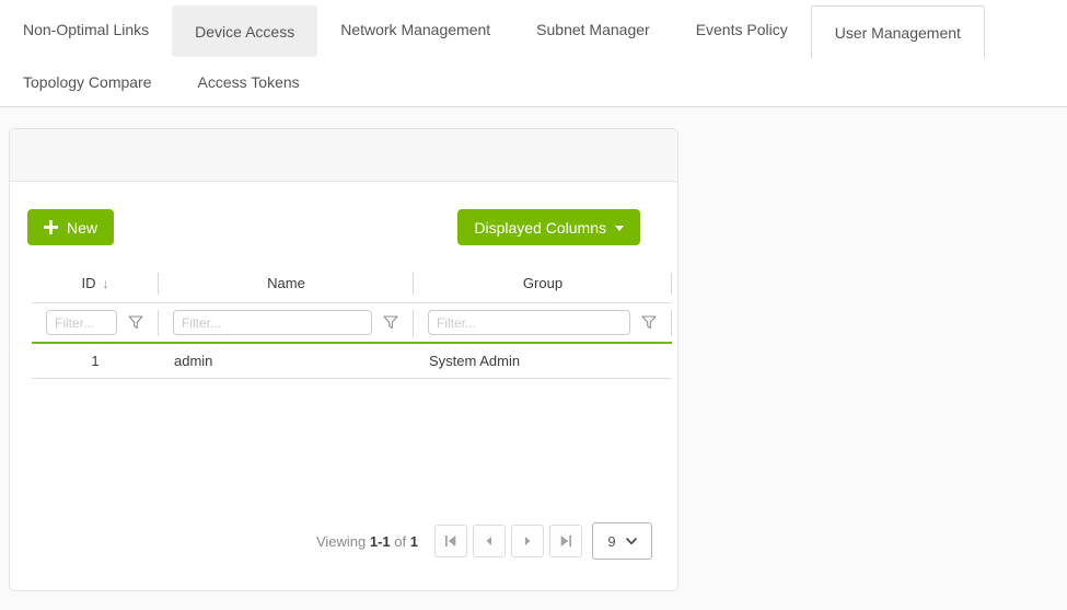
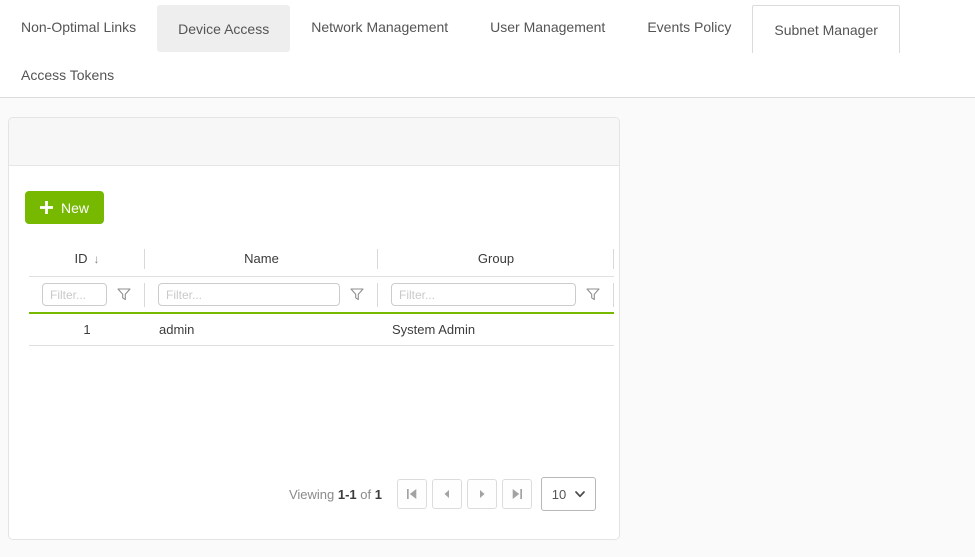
  Non-Optimal Links
  Device Access
  Network Management
- Subnet Manager
+ User Management
  Events Policy
- User Management
+ Subnet Manager
- Topology Compare
  Access Tokens
  New
- Displayed Columns
  ID
  ↓
  Name
  Group
  Filter...
  Filter...
  Filter...
  1
  admin
  System Admin
  Viewing 1-1 of 1
- 9
+ 10
